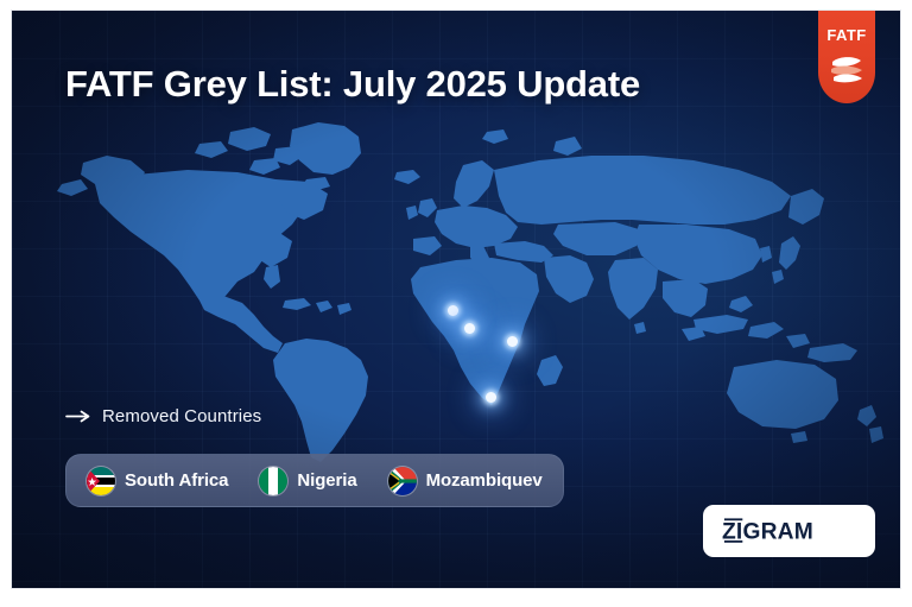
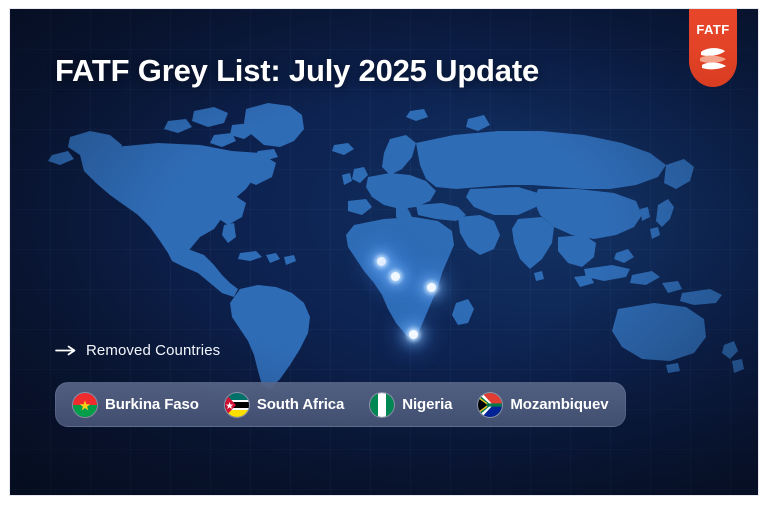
  FATF Grey List: July 2025 Update
  FATF
  Removed Countries
+ Burkina Faso
  South Africa
  Nigeria
  Mozambiquev
- ZIGRAM
